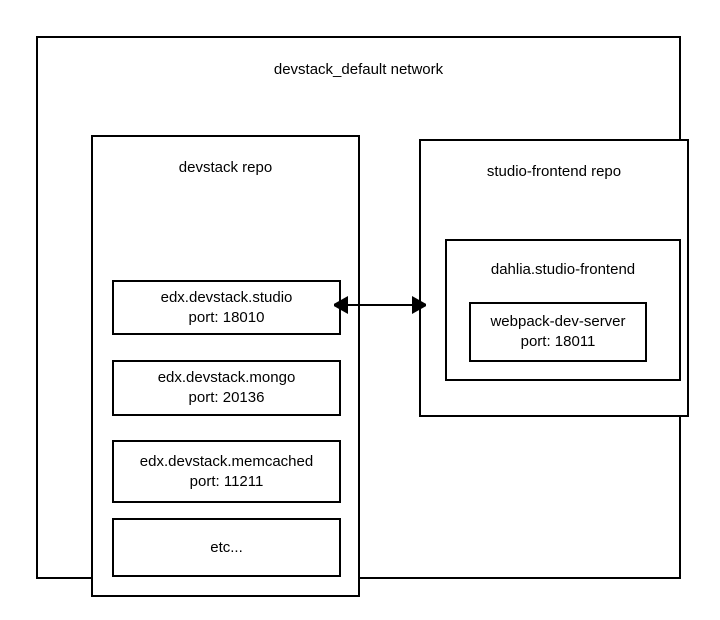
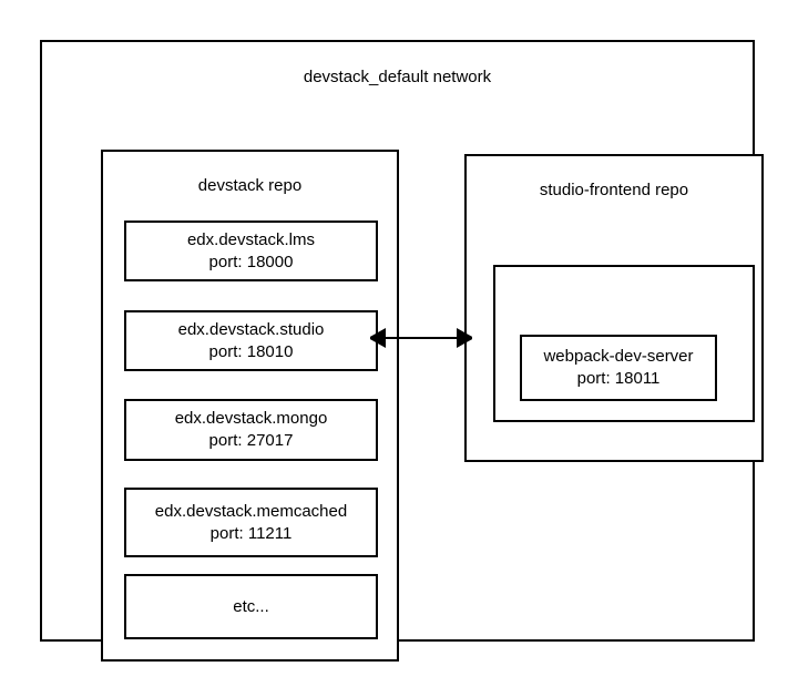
  devstack_default network
  devstack repo
+ edx.devstack.lms
+ port: 18000
  edx.devstack.studio
  port: 18010
  edx.devstack.mongo
- port: 20136
+ port: 27017
  edx.devstack.memcached
  port: 11211
  etc...
  studio-frontend repo
- dahlia.studio-frontend
  webpack-dev-server
  port: 18011
